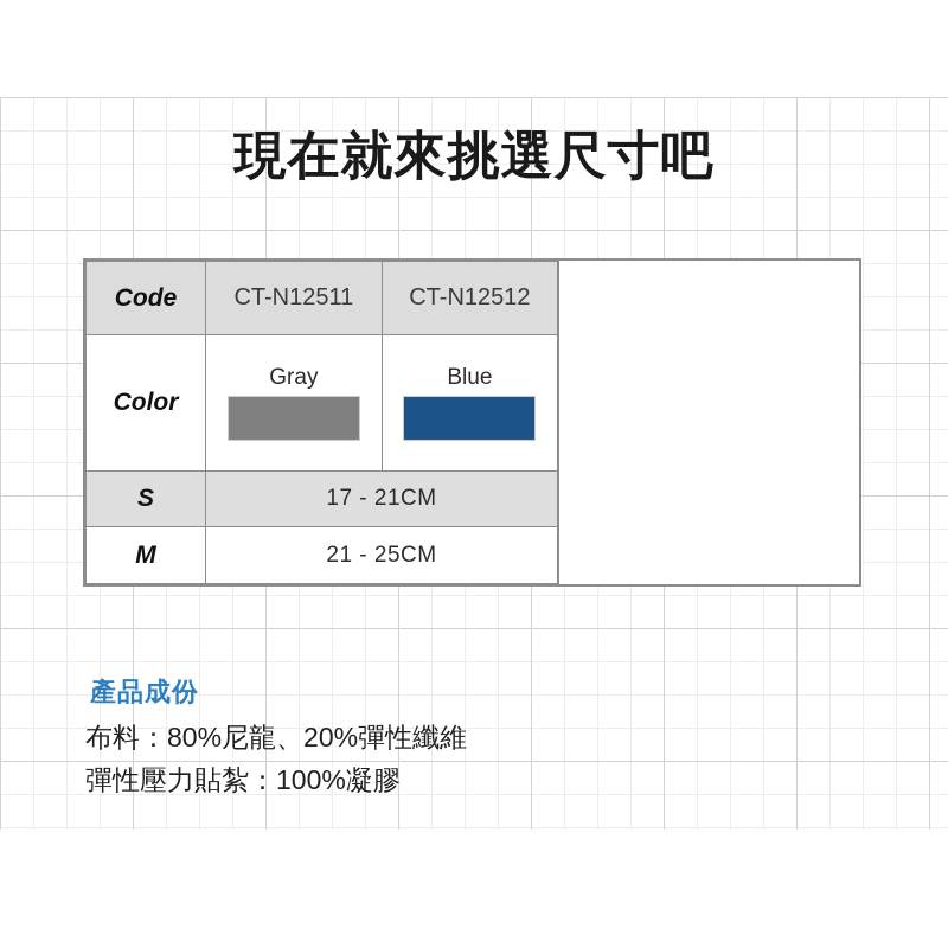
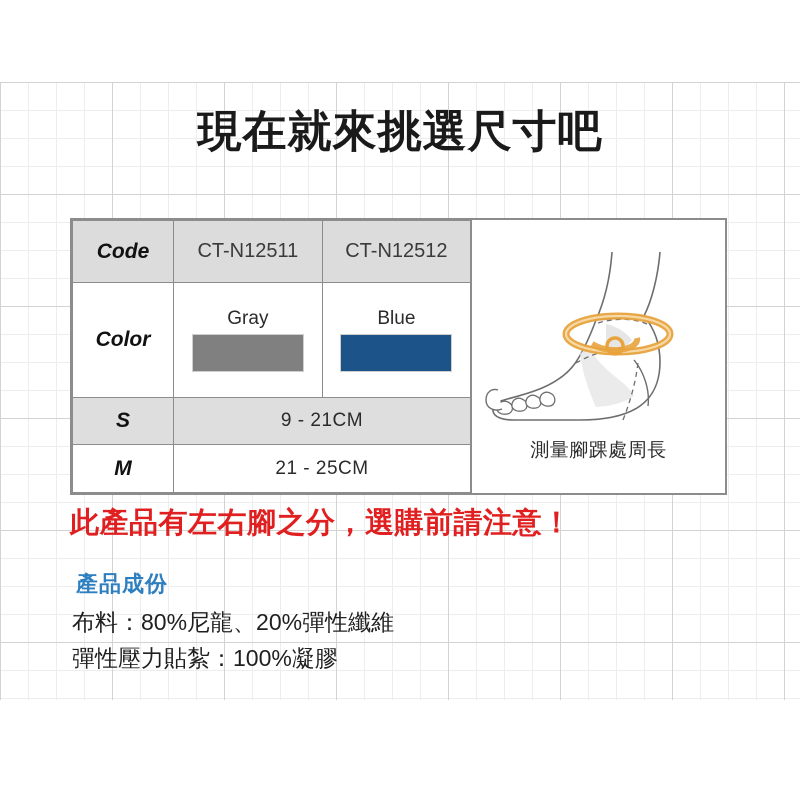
  現在就來挑選尺寸吧
  Code	CT-N12511	CT-N12512
  Color	Gray	Blue
- S	17 - 21CM
+ S	9 - 21CM
  M	21 - 25CM
+ 測量腳踝處周長
+ 此產品有左右腳之分，選購前請注意！
  產品成份
  布料：80%尼龍、20%彈性纖維
  彈性壓力貼紮：100%凝膠
